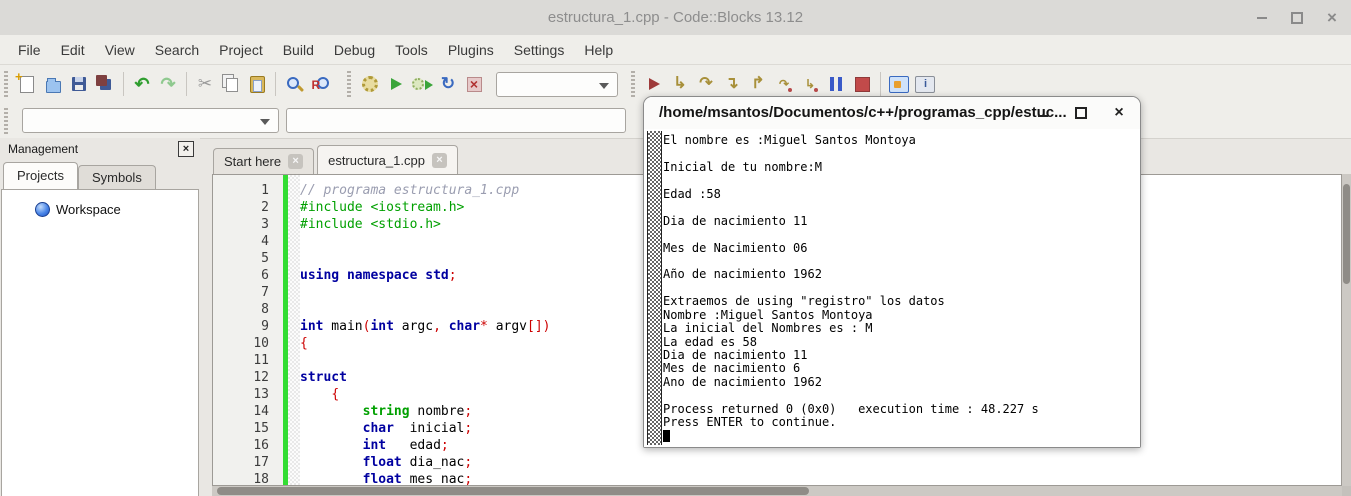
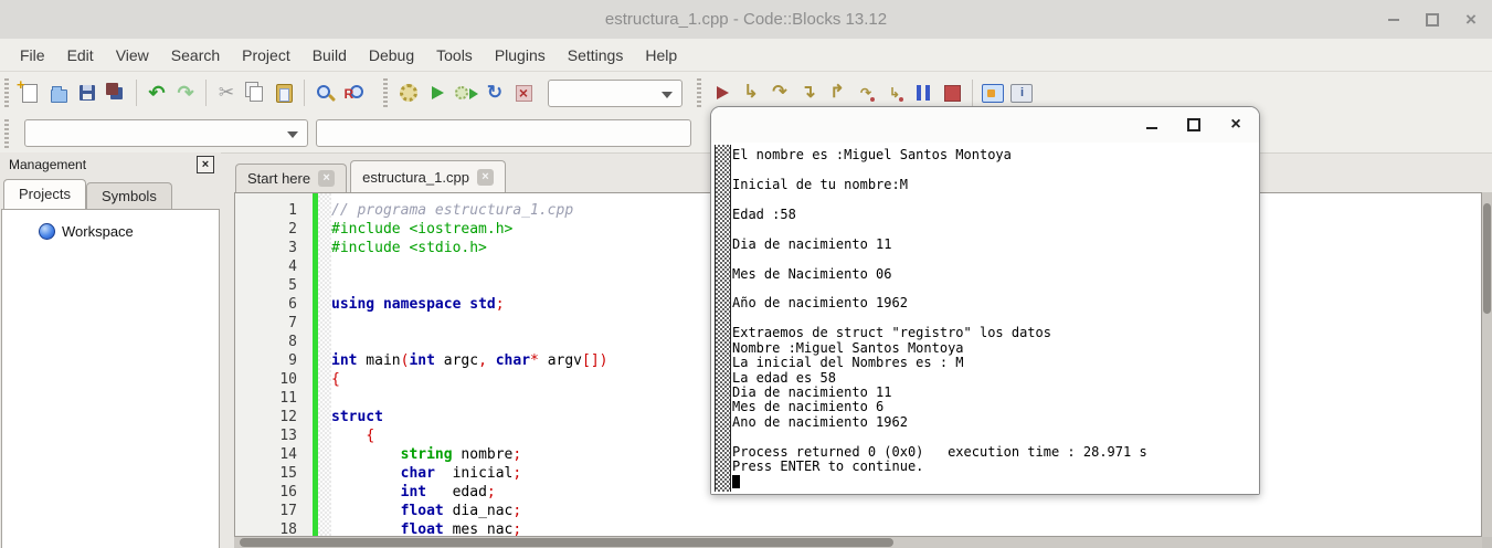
  estructura_1.cpp - Code::Blocks 13.12
  ×
  File
  Edit
  View
  Search
  Project
  Build
  Debug
  Tools
  Plugins
  Settings
  Help
  Management
  ×
  Projects
  Symbols
  Workspace
  Start here
  ×
  estructura_1.cpp
  ×
  1
  2
  3
  4
  5
  6
  7
  8
  9
  10
  11
  12
  13
  14
  15
  16
  17
  18
  // programa estructura_1.cpp
  #include <iostream.h>
  #include <stdio.h>
  using namespace std;
  int main(int argc, char* argv[])
  {
  struct
  {
  string nombre;
  char inicial;
  int edad;
  float dia_nac;
  float mes_nac;
- /home/msantos/Documentos/c++/programas_cpp/estuc...
  ×
  El nombre es :Miguel Santos Montoya
  Inicial de tu nombre:M
  Edad :58
  Dia de nacimiento 11
  Mes de Nacimiento 06
  Año de nacimiento 1962
- Extraemos de using "registro" los datos
+ Extraemos de struct "registro" los datos
  Nombre :Miguel Santos Montoya
  La inicial del Nombres es : M
  La edad es 58
  Dia de nacimiento 11
  Mes de nacimiento 6
  Ano de nacimiento 1962
- Process returned 0 (0x0) execution time : 48.227 s
+ Process returned 0 (0x0) execution time : 28.971 s
  Press ENTER to continue.
